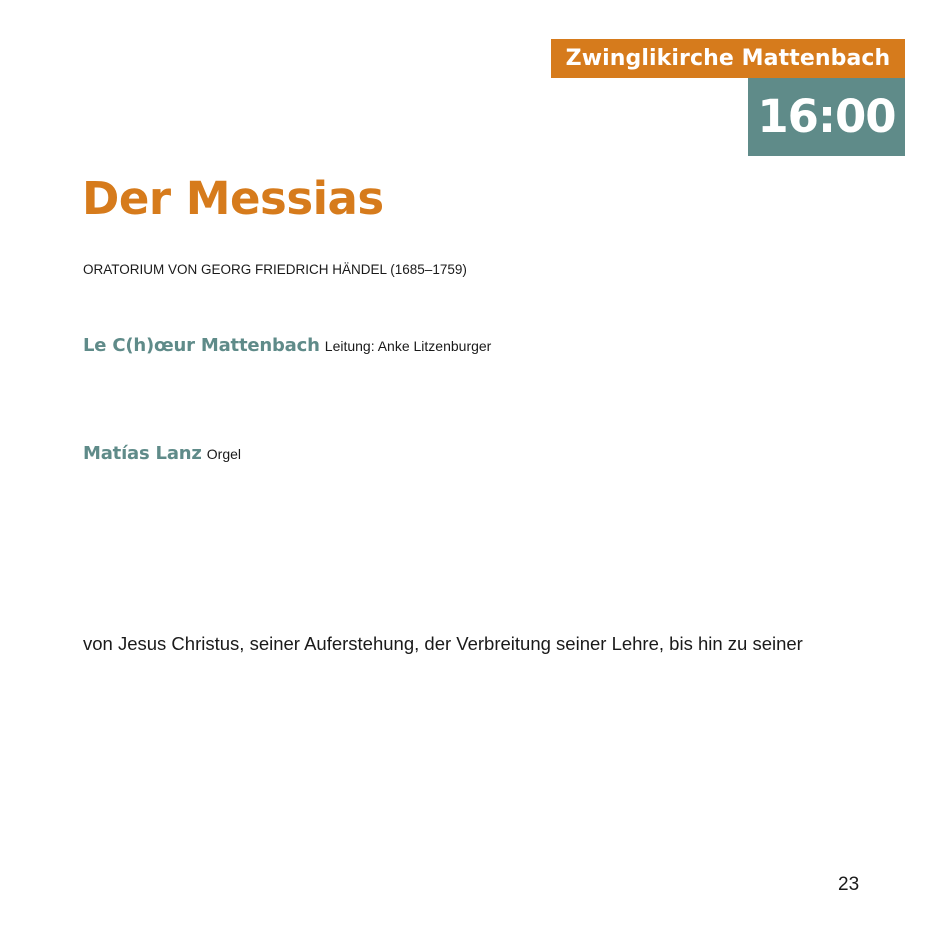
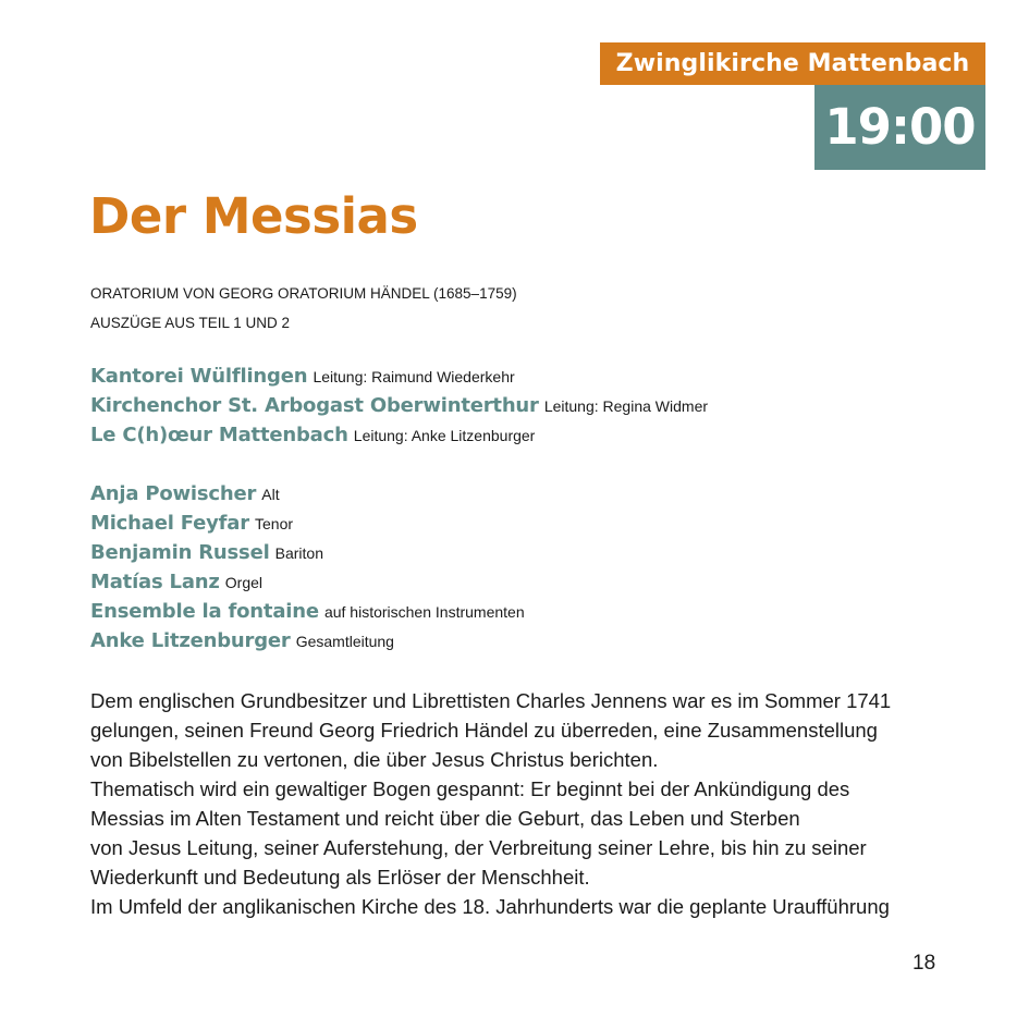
  Zwinglikirche Mattenbach
- 16:00
+ 19:00
  Der Messias
- ORATORIUM VON GEORG FRIEDRICH HÄNDEL (1685–1759)
+ ORATORIUM VON GEORG ORATORIUM HÄNDEL (1685–1759)
+ AUSZÜGE AUS TEIL 1 UND 2
+ Kantorei Wülflingen Leitung: Raimund Wiederkehr
+ Kirchenchor St. Arbogast Oberwinterthur Leitung: Regina Widmer
  Le C(h)œur Mattenbach Leitung: Anke Litzenburger
+ Anja Powischer Alt
+ Michael Feyfar Tenor
+ Benjamin Russel Bariton
  Matías Lanz Orgel
+ Ensemble la fontaine auf historischen Instrumenten
+ Anke Litzenburger Gesamtleitung
+ Dem englischen Grundbesitzer und Librettisten Charles Jennens war es im Sommer 1741
+ gelungen, seinen Freund Georg Friedrich Händel zu überreden, eine Zusammenstellung
+ von Bibelstellen zu vertonen, die über Jesus Christus berichten.
+ Thematisch wird ein gewaltiger Bogen gespannt: Er beginnt bei der Ankündigung des
+ Messias im Alten Testament und reicht über die Geburt, das Leben und Sterben
- von Jesus Christus, seiner Auferstehung, der Verbreitung seiner Lehre, bis hin zu seiner
+ von Jesus Leitung, seiner Auferstehung, der Verbreitung seiner Lehre, bis hin zu seiner
+ Wiederkunft und Bedeutung als Erlöser der Menschheit.
+ Im Umfeld der anglikanischen Kirche des 18. Jahrhunderts war die geplante Uraufführung
- 23
+ 18
